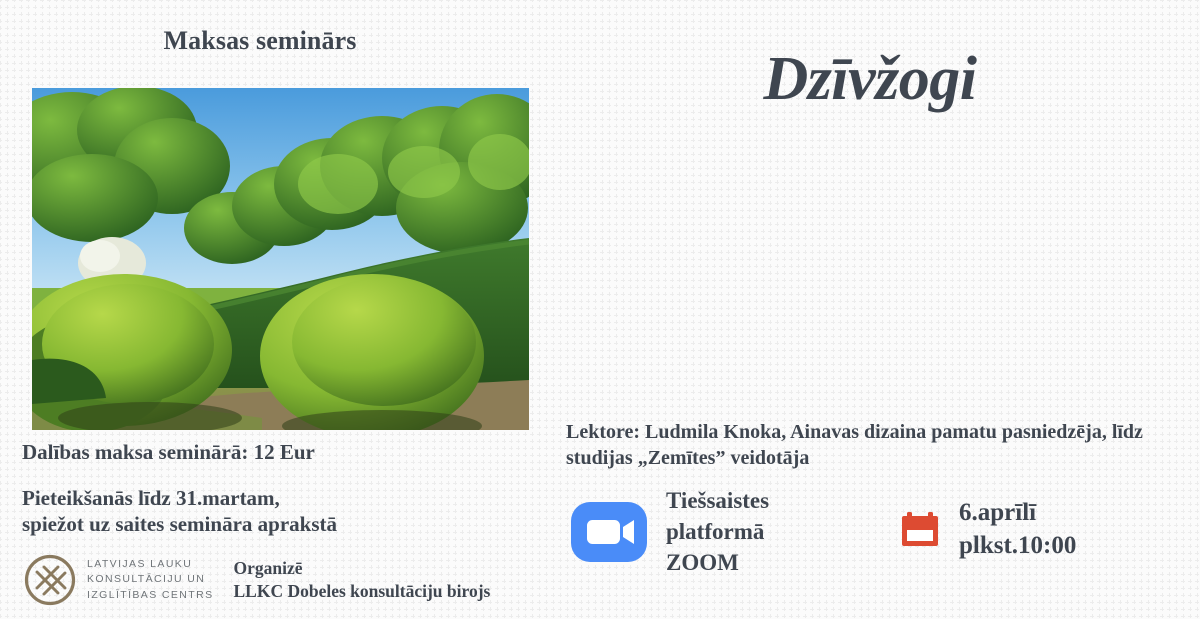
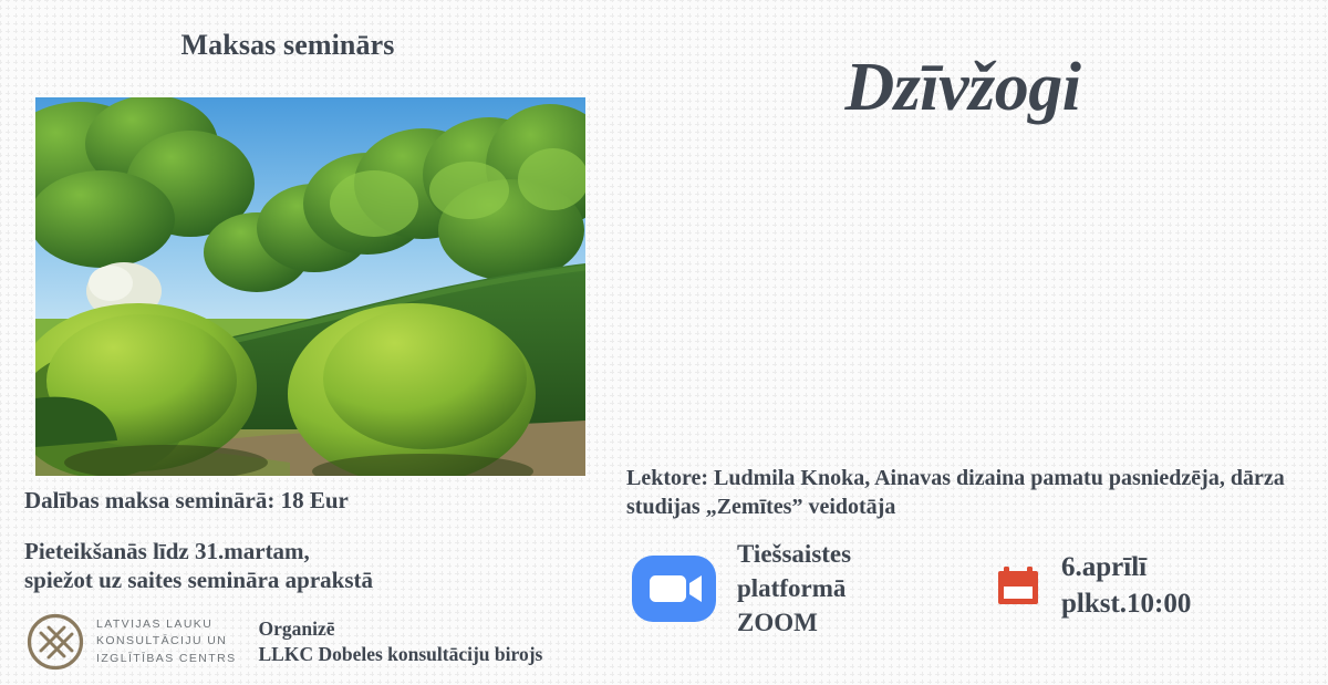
  Maksas seminārs
- Dalības maksa seminārā: 12 Eur
+ Dalības maksa seminārā: 18 Eur
  Pieteikšanās līdz 31.martam,
  spiežot uz saites semināra aprakstā
  LATVIJAS LAUKU
  KONSULTĀCIJU UN
  IZGLĪTĪBAS CENTRS
  Organizē
  LLKC Dobeles konsultāciju birojs
  Dzīvžogi
- Lektore: Ludmila Knoka, Ainavas dizaina pamatu pasniedzēja, līdz studijas „Zemītes” veidotāja
+ Lektore: Ludmila Knoka, Ainavas dizaina pamatu pasniedzēja, dārza studijas „Zemītes” veidotāja
  Tiešsaistes
  platformā
  ZOOM
  6.aprīlī
  plkst.10:00
